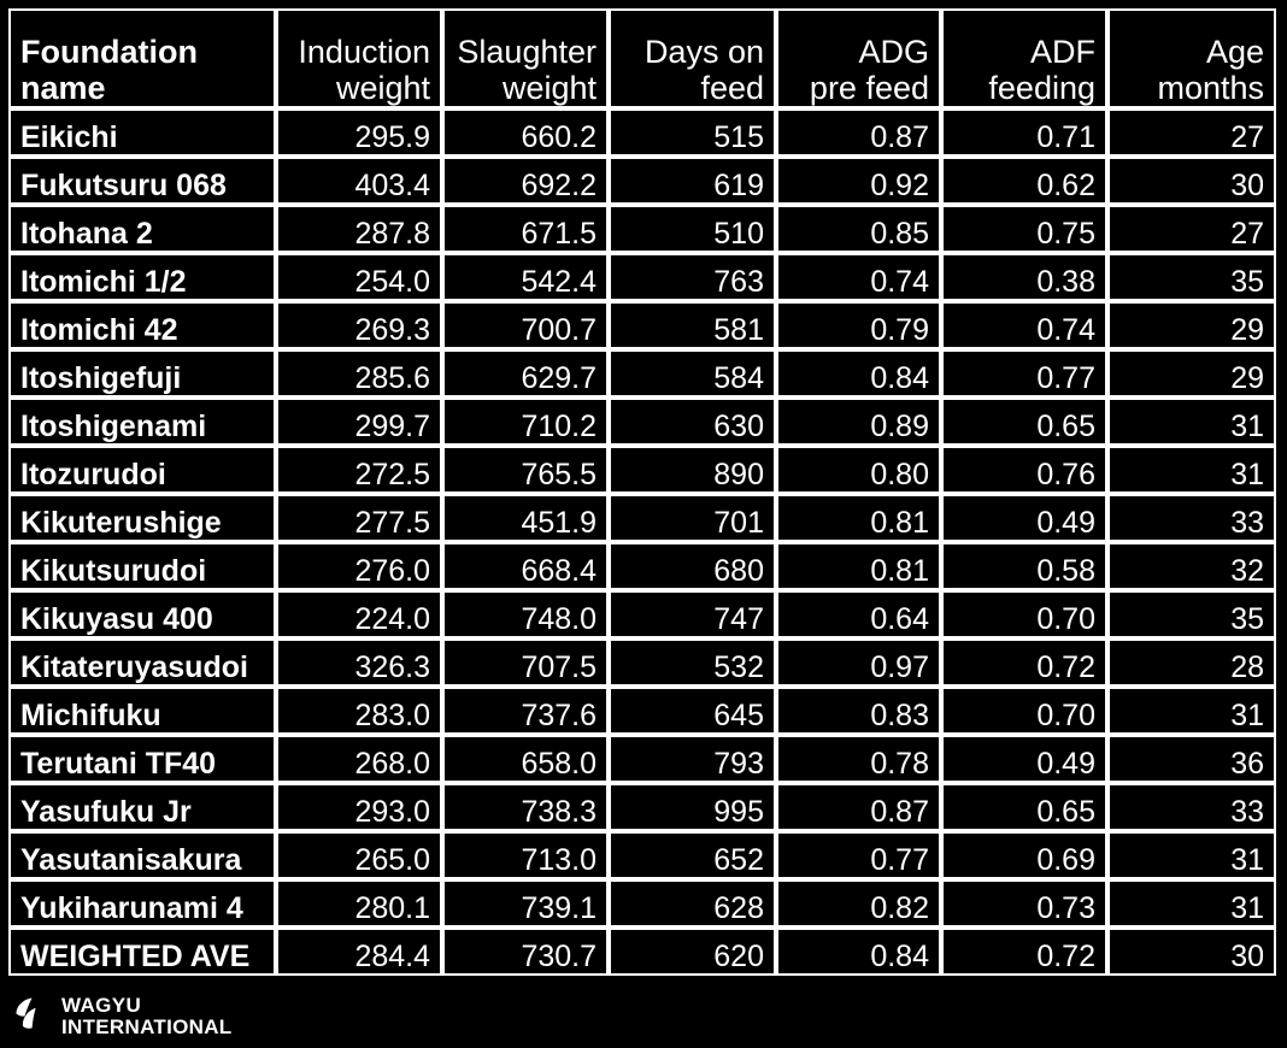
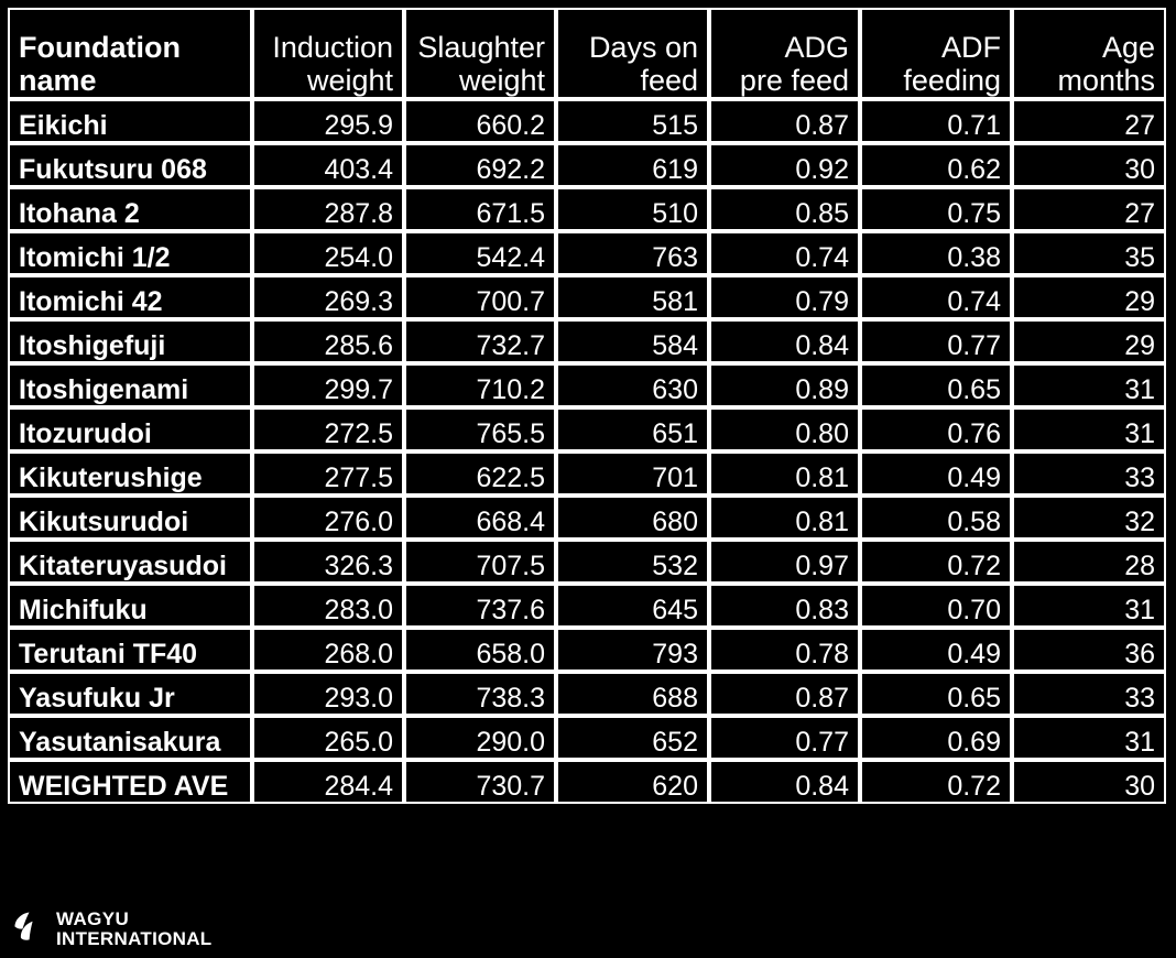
  Foundationname	Inductionweight	Slaughterweight	Days onfeed	ADGpre feed	ADFfeeding	Agemonths
  Eikichi	295.9	660.2	515	0.87	0.71	27
  Fukutsuru 068	403.4	692.2	619	0.92	0.62	30
  Itohana 2	287.8	671.5	510	0.85	0.75	27
  Itomichi 1/2	254.0	542.4	763	0.74	0.38	35
  Itomichi 42	269.3	700.7	581	0.79	0.74	29
- Itoshigefuji	285.6	629.7	584	0.84	0.77	29
+ Itoshigefuji	285.6	732.7	584	0.84	0.77	29
  Itoshigenami	299.7	710.2	630	0.89	0.65	31
- Itozurudoi	272.5	765.5	890	0.80	0.76	31
+ Itozurudoi	272.5	765.5	651	0.80	0.76	31
- Kikuterushige	277.5	451.9	701	0.81	0.49	33
+ Kikuterushige	277.5	622.5	701	0.81	0.49	33
  Kikutsurudoi	276.0	668.4	680	0.81	0.58	32
- Kikuyasu 400	224.0	748.0	747	0.64	0.70	35
  Kitateruyasudoi	326.3	707.5	532	0.97	0.72	28
  Michifuku	283.0	737.6	645	0.83	0.70	31
  Terutani TF40	268.0	658.0	793	0.78	0.49	36
- Yasufuku Jr	293.0	738.3	995	0.87	0.65	33
+ Yasufuku Jr	293.0	738.3	688	0.87	0.65	33
- Yasutanisakura	265.0	713.0	652	0.77	0.69	31
+ Yasutanisakura	265.0	290.0	652	0.77	0.69	31
- Yukiharunami 4	280.1	739.1	628	0.82	0.73	31
  WEIGHTED AVE	284.4	730.7	620	0.84	0.72	30
  WAGYU
  INTERNATIONAL
